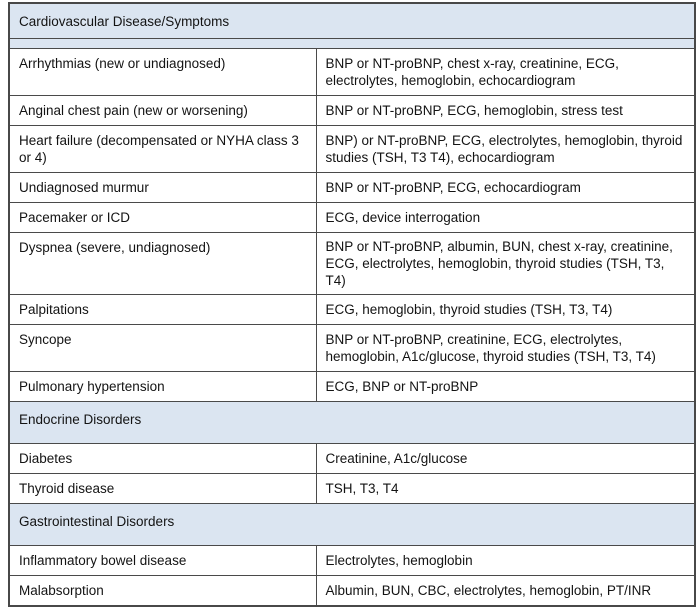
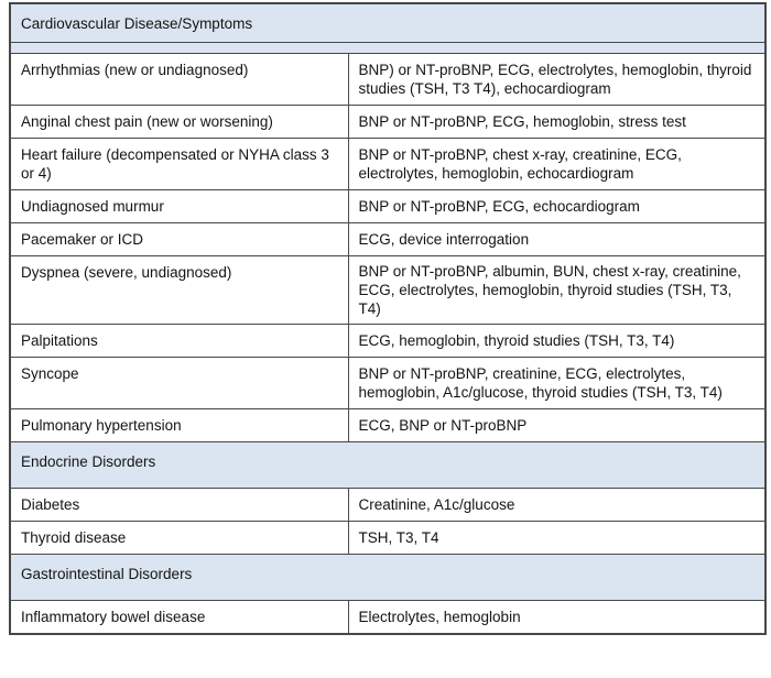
  Cardiovascular Disease/Symptoms
- Arrhythmias (new or undiagnosed)	BNP or NT-proBNP, chest x-ray, creatinine, ECG, electrolytes, hemoglobin, echocardiogram
+ Arrhythmias (new or undiagnosed)	BNP) or NT-proBNP, ECG, electrolytes, hemoglobin, thyroid studies (TSH, T3 T4), echocardiogram
  Anginal chest pain (new or worsening)	BNP or NT-proBNP, ECG, hemoglobin, stress test
- Heart failure (decompensated or NYHA class 3 or 4)	BNP) or NT-proBNP, ECG, electrolytes, hemoglobin, thyroid studies (TSH, T3 T4), echocardiogram
+ Heart failure (decompensated or NYHA class 3 or 4)	BNP or NT-proBNP, chest x-ray, creatinine, ECG, electrolytes, hemoglobin, echocardiogram
  Undiagnosed murmur	BNP or NT-proBNP, ECG, echocardiogram
  Pacemaker or ICD	ECG, device interrogation
  Dyspnea (severe, undiagnosed)	BNP or NT-proBNP, albumin, BUN, chest x-ray, creatinine, ECG, electrolytes, hemoglobin, thyroid studies (TSH, T3, T4)
  Palpitations	ECG, hemoglobin, thyroid studies (TSH, T3, T4)
  Syncope	BNP or NT-proBNP, creatinine, ECG, electrolytes, hemoglobin, A1c/glucose, thyroid studies (TSH, T3, T4)
  Pulmonary hypertension	ECG, BNP or NT-proBNP
  Endocrine Disorders
  Diabetes	Creatinine, A1c/glucose
  Thyroid disease	TSH, T3, T4
  Gastrointestinal Disorders
  Inflammatory bowel disease	Electrolytes, hemoglobin
- Malabsorption	Albumin, BUN, CBC, electrolytes, hemoglobin, PT/INR
